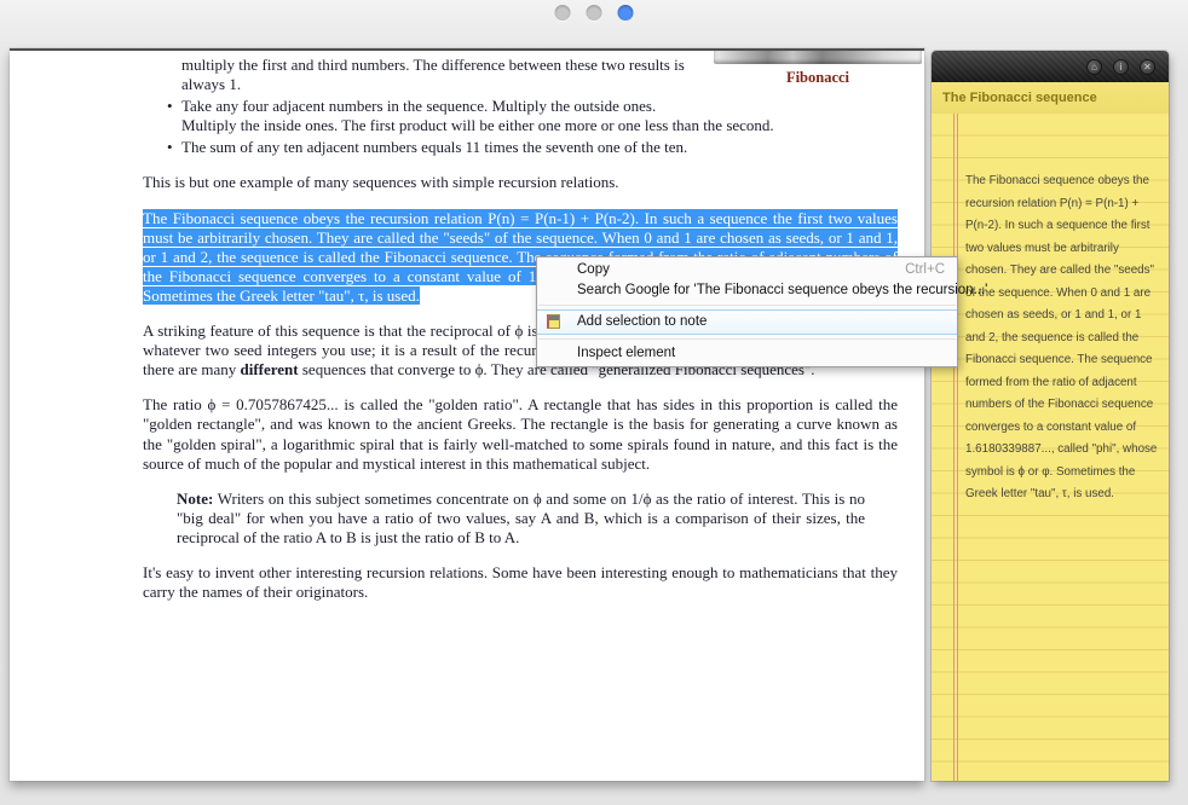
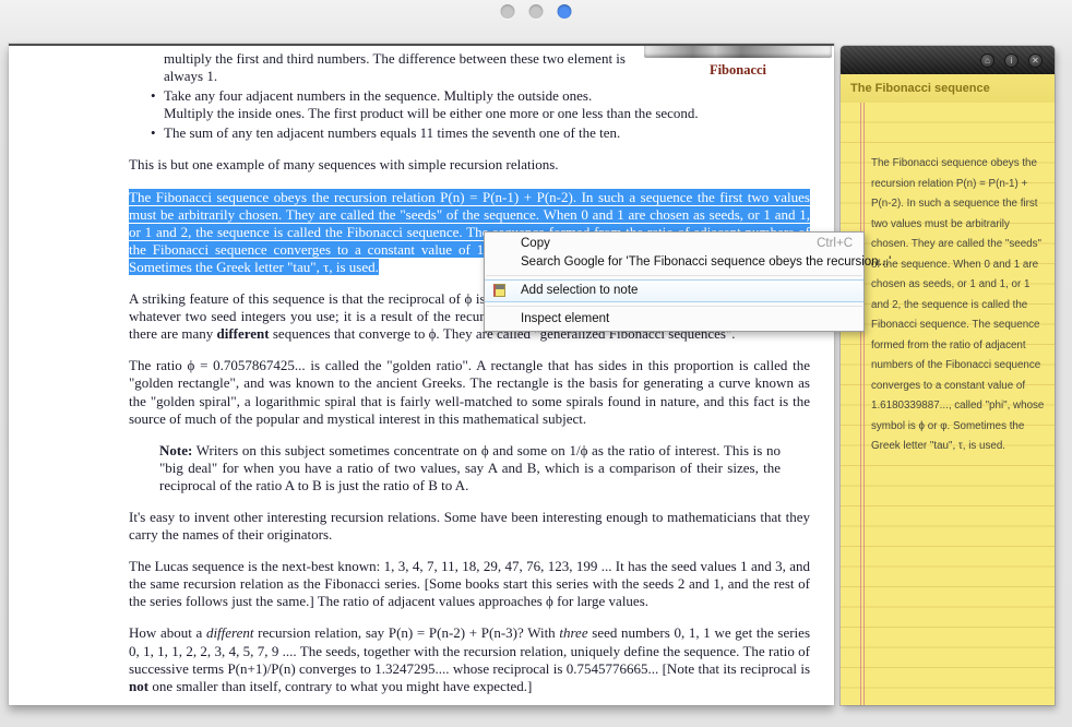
  Fibonacci
- multiply the first and third numbers. The difference between these two results is
+ multiply the first and third numbers. The difference between these two element is
  always 1.
  Take any four adjacent numbers in the sequence. Multiply the outside ones.
  Multiply the inside ones. The first product will be either one more or one less than the second.
  The sum of any ten adjacent numbers equals 11 times the seventh one of the ten.
  This is but one example of many sequences with simple recursion relations.
  The Fibonacci sequence obeys the recursion relation P(n) = P(n-1) + P(n-2). In such a sequence the first two values must be arbitrarily chosen. They are called the "seeds" of the sequence. When 0 and 1 are chosen as seeds, or 1 and 1, or 1 and 2, the sequence is called the Fibonacci sequence. Th the Fibonacci sequence converges to a constant value of 1 Sometimes the Greek letter "tau", τ, is used.
  The ratio ϕ = 0.7057867425... is called the "golden ratio". A rectangle that has sides in this proportion is called the "golden rectangle", and was known to the ancient Greeks. The rectangle is the basis for generating a curve known as the "golden spiral", a logarithmic spiral that is fairly well-matched to some spirals found in nature, and this fact is the source of much of the popular and mystical interest in this mathematical subject.
  Note: Writers on this subject sometimes concentrate on ϕ and some on 1/ϕ as the ratio of interest. This is no "big deal" for when you have a ratio of two values, say A and B, which is a comparison of their sizes, the reciprocal of the ratio A to B is just the ratio of B to A.
  It's easy to invent other interesting recursion relations. Some have been interesting enough to mathematicians that they carry the names of their originators.
+ The Lucas sequence is the next-best known: 1, 3, 4, 7, 11, 18, 29, 47, 76, 123, 199 ... It has the seed values 1 and 3, and the same recursion relation as the Fibonacci series. [Some books start this series with the seeds 2 and 1, and the rest of the series follows just the same.] The ratio of adjacent values approaches ϕ for large values.
+ How about a different recursion relation, say P(n) = P(n-2) + P(n-3)? With three seed numbers 0, 1, 1 we get the series 0, 1, 1, 1, 2, 2, 3, 4, 5, 7, 9 .... The seeds, together with the recursion relation, uniquely define the sequence. The ratio of successive terms P(n+1)/P(n) converges to 1.3247295.... whose reciprocal is 0.7545776665... [Note that its reciprocal is not one smaller than itself, contrary to what you might have expected.]
  Copy
  Ctrl+C
  Search Google for 'The Fibonacci sequence obeys the recursion...'
  Add selection to note
  Inspect element
  ⌂
  i
  ✕
  The Fibonacci sequence
  The Fibonacci sequence obeys the recursion relation P(n) = P(n-1) + P(n-2). In such a sequence the first two values must be arbitrarily chosen. They are called the "seeds" of the sequence. When 0 and 1 are chosen as seeds, or 1 and 1, or 1 and 2, the sequence is called the Fibonacci sequence. The sequence formed from the ratio of adjacent numbers of the Fibonacci sequence converges to a constant value of 1.6180339887..., called "phi", whose symbol is ϕ or φ. Sometimes the Greek letter "tau", τ, is used.
